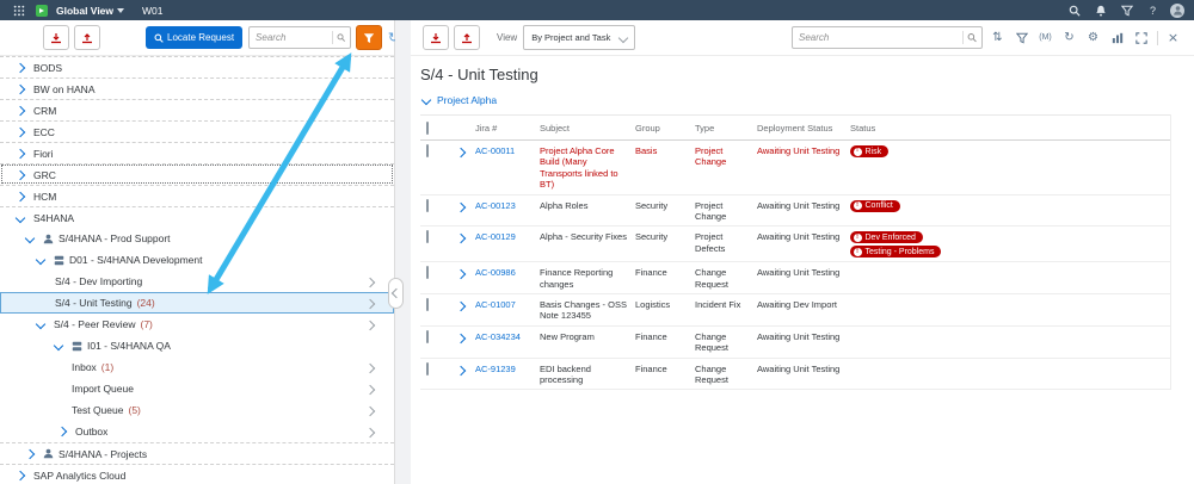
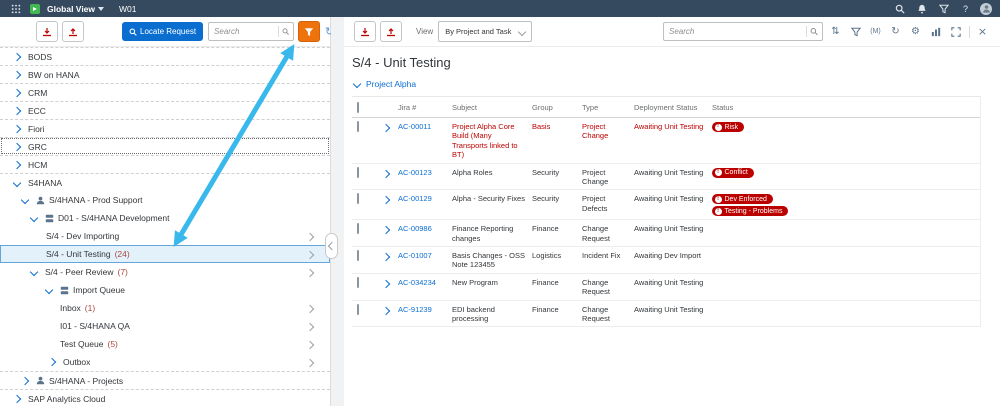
  Global View
  W01
  ?
  Locate Request
  Search
  ↻
  BODS
  BW on HANA
  CRM
  ECC
  Fiori
  GRC
  HCM
  S4HANA
  S/4HANA - Prod Support
  D01 - S/4HANA Development
  S/4 - Dev Importing
  S/4 - Unit Testing
  (24)
  S/4 - Peer Review
  (7)
- I01 - S/4HANA QA
+ Import Queue
  Inbox
  (1)
- Import Queue
+ I01 - S/4HANA QA
  Test Queue
  (5)
  Outbox
  S/4HANA - Projects
  SAP Analytics Cloud
  View
  By Project and Task
  Search
  ⇅
  ↻
  ⚙
  ×
  S/4 - Unit Testing
  Project Alpha
  Jira #
  Subject
  Group
  Type
  Deployment Status
  Status
  AC-00011
  Project Alpha Core Build (Many Transports linked to BT)
  Basis
  Project Change
  Awaiting Unit Testing
  AC-00123
  Alpha Roles
  Security
  Project Change
  Awaiting Unit Testing
  AC-00129
  Alpha - Security Fixes
  Security
  Project Defects
  Awaiting Unit Testing
  AC-00986
  Finance Reporting changes
  Finance
  Change Request
  Awaiting Unit Testing
  AC-01007
  Basis Changes - OSS Note 123455
  Logistics
  Incident Fix
  Awaiting Dev Import
  AC-034234
  New Program
  Finance
  Change Request
  Awaiting Unit Testing
  AC-91239
  EDI backend processing
  Finance
  Change Request
  Awaiting Unit Testing
